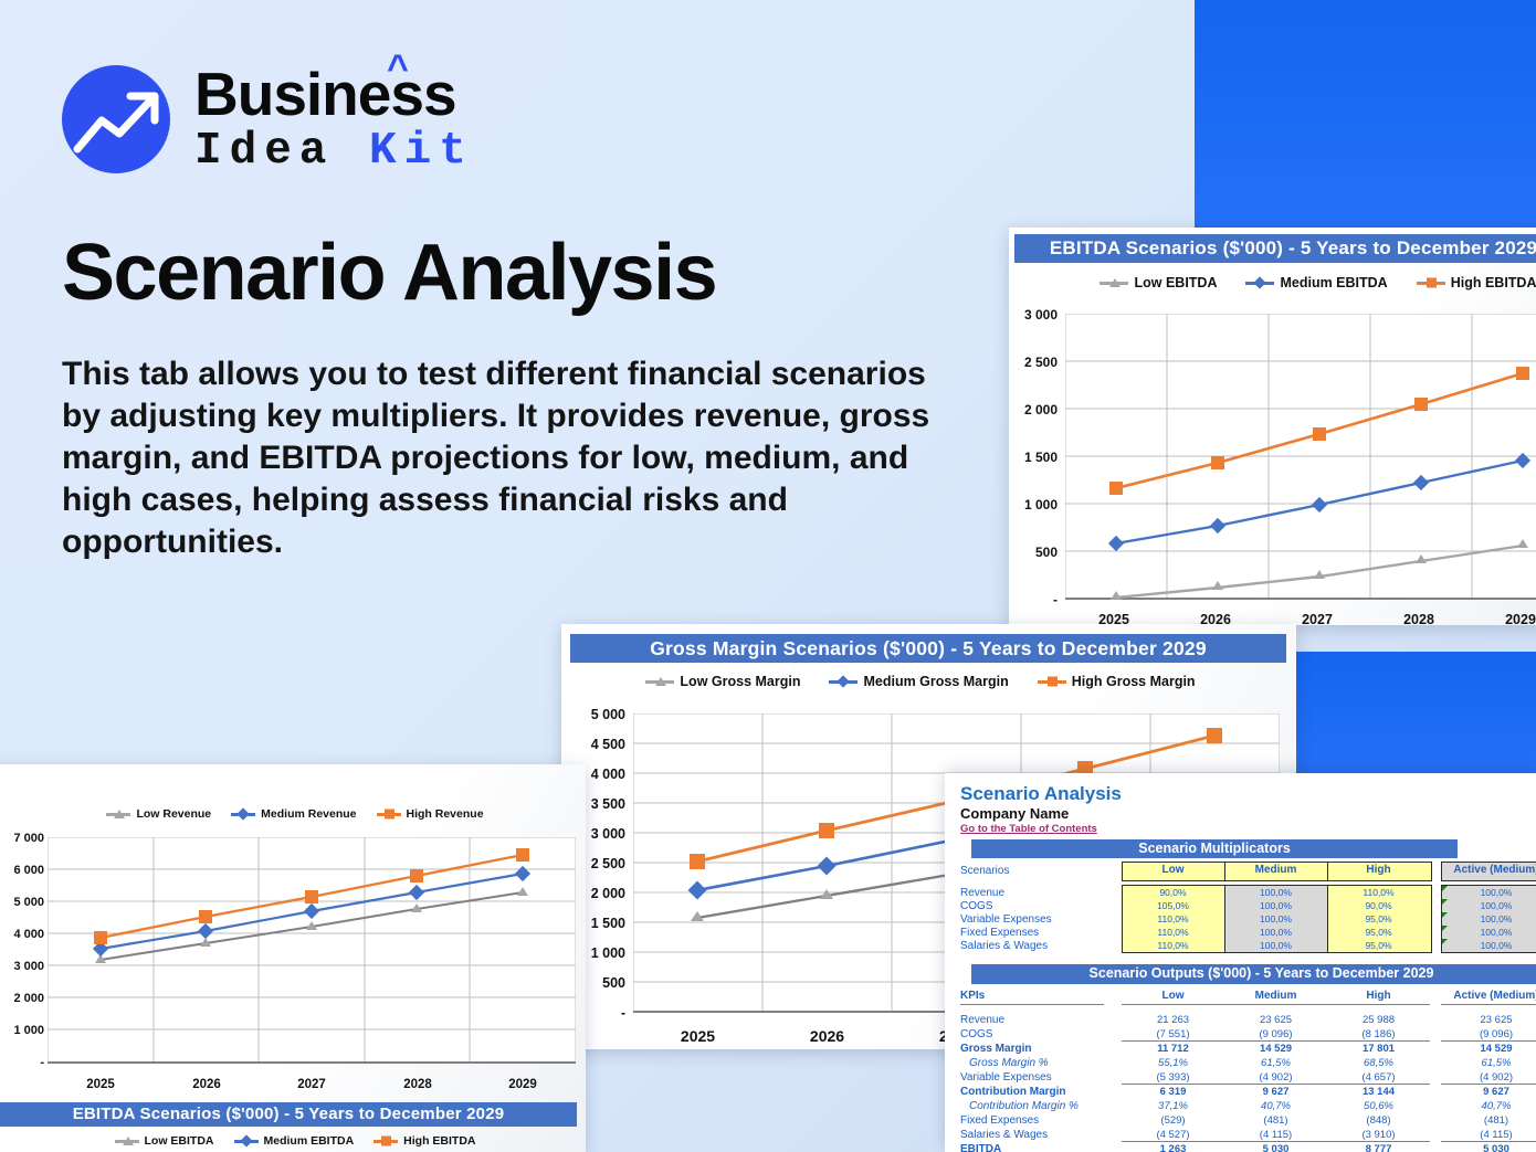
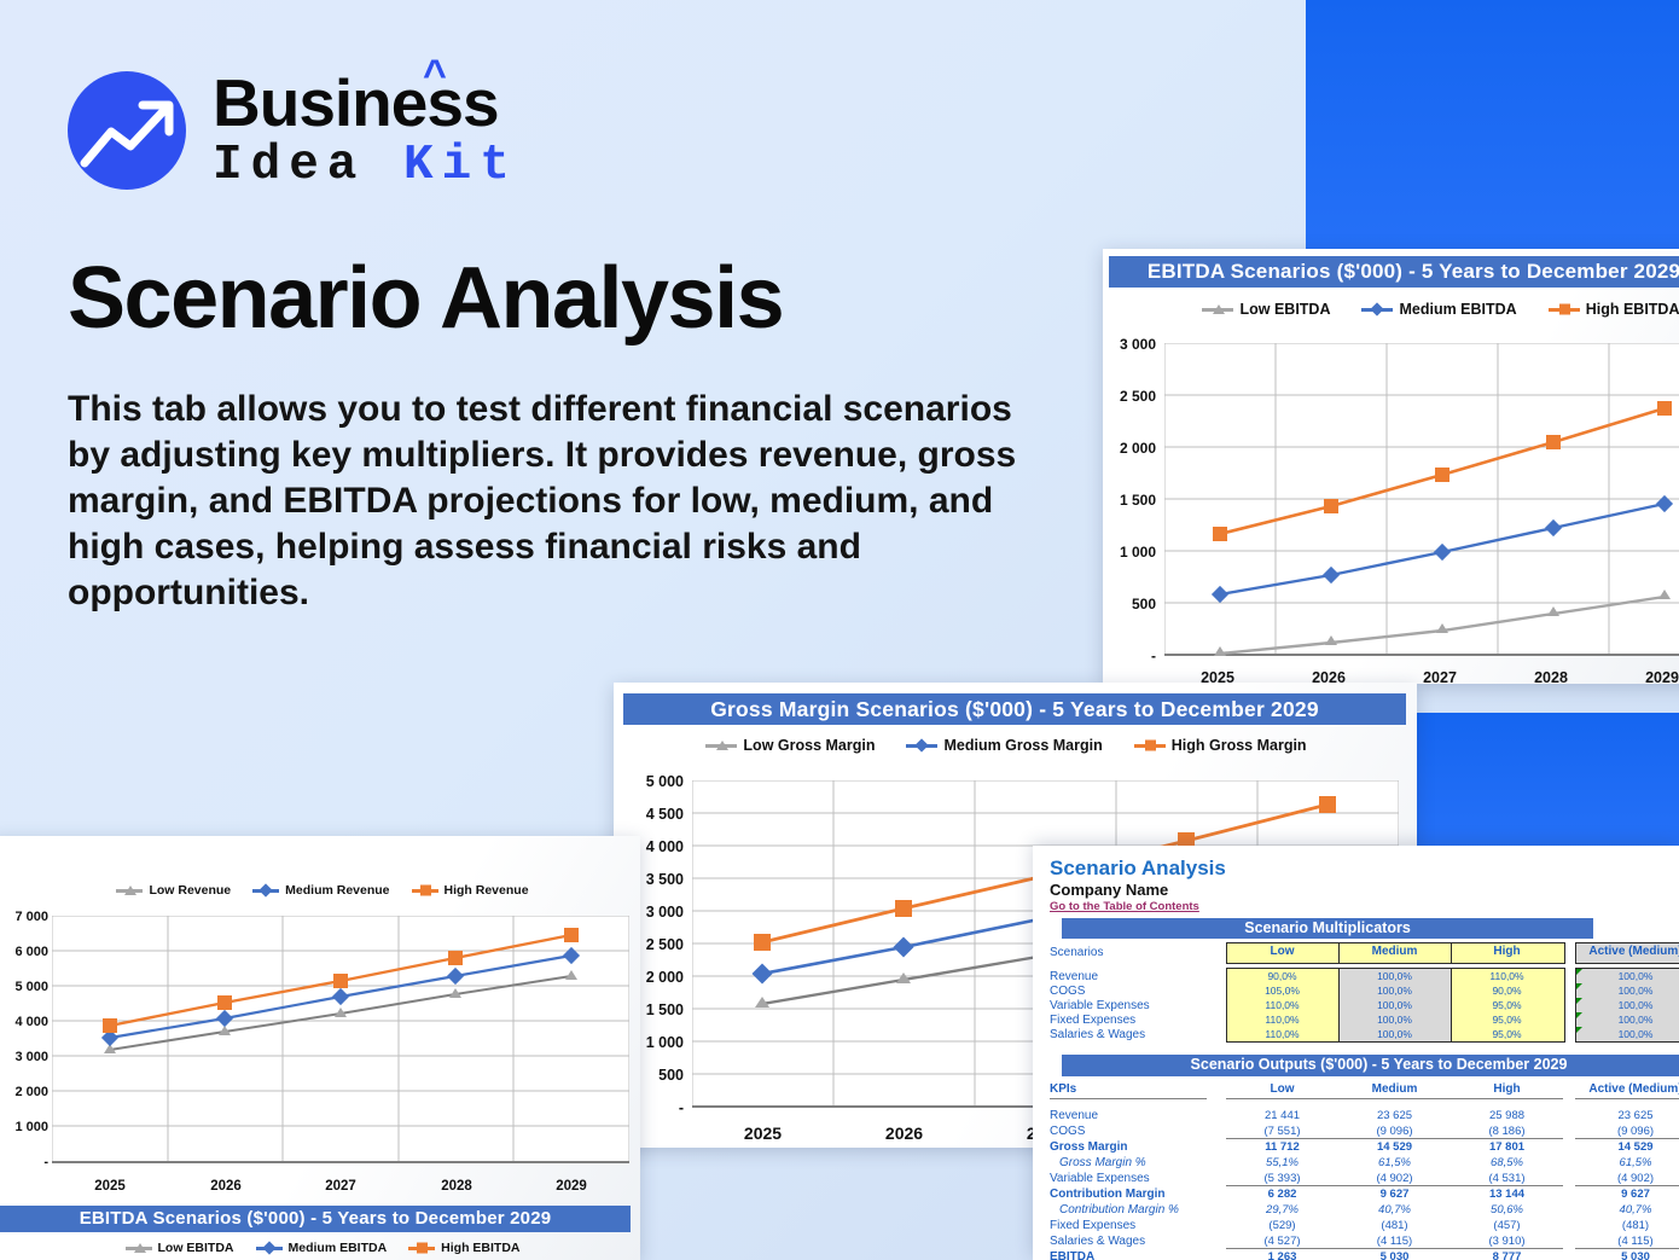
  Business
  ^
  Idea Kit
  Scenario Analysis
  This tab allows you to test different financial scenarios by adjusting key multipliers. It provides revenue, gross margin, and EBITDA projections for low, medium, and high cases, helping assess financial risks and opportunities.
  EBITDA Scenarios ($'000) - 5 Years to December 2029
  Low EBITDA
  Medium EBITDA
  High EBITDA
  3 000
  2 500
  2 000
  1 500
  1 000
  500
  -
  2025
  2026
  2027
  2028
  2029
  Gross Margin Scenarios ($'000) - 5 Years to December 2029
  Low Gross Margin
  Medium Gross Margin
  High Gross Margin
  5 000
  4 500
  4 000
  3 500
  3 000
  2 500
  2 000
  1 500
  1 000
  500
  -
  2025
  2026
  Low Revenue
  Medium Revenue
  High Revenue
  7 000
  6 000
  5 000
  4 000
  3 000
  2 000
  1 000
  -
  2025
  2026
  2027
  2028
  2029
  EBITDA Scenarios ($'000) - 5 Years to December 2029
  Low EBITDA
  Medium EBITDA
  High EBITDA
  Scenario Analysis
  Company Name
  Go to the Table of Contents
  Scenario Multiplicators
  Scenarios
  Low
  Medium
  High
  Active (Medium
  Revenue
  COGS
  Variable Expenses
  Fixed Expenses
  Salaries & Wages
  90,0%
  105,0%
  110,0%
  110,0%
  110,0%
  100,0%
  100,0%
  100,0%
  100,0%
  100,0%
  110,0%
  90,0%
  95,0%
  95,0%
  95,0%
  100,0%
  100,0%
  100,0%
  100,0%
  100,0%
  Scenario Outputs ($'000) - 5 Years to December 2029
  KPIs
  Low
  Medium
  High
  Active (Medium
  Revenue
  COGS
  Gross Margin
  Gross Margin %
  Variable Expenses
  Contribution Margin
  Contribution Margin %
  Fixed Expenses
  Salaries & Wages
  EBITDA
- 21 263
+ 21 441
  (7 551)
  11 712
  55,1%
  (5 393)
- 6 319
+ 6 282
- 37,1%
+ 29,7%
  (529)
  (4 527)
  1 263
  23 625
  (9 096)
  14 529
  61,5%
  (4 902)
  9 627
  40,7%
  (481)
  (4 115)
  5 030
  25 988
  (8 186)
  17 801
  68,5%
- (4 657)
+ (4 531)
  13 144
  50,6%
- (848)
+ (457)
  (3 910)
  8 777
  23 625
  (9 096)
  14 529
  61,5%
  (4 902)
  9 627
  40,7%
  (481)
  (4 115)
  5 030
